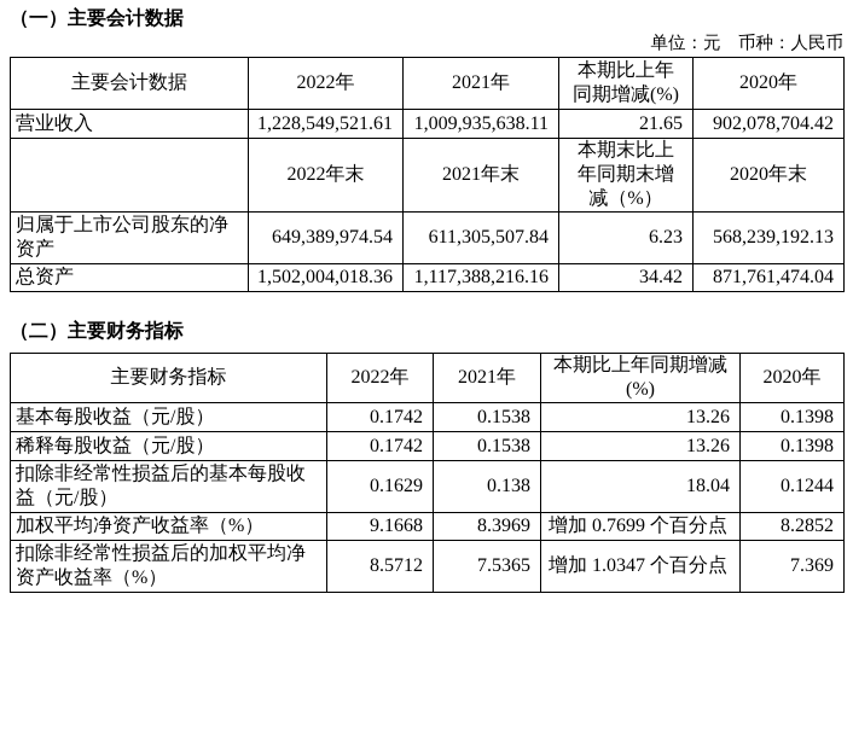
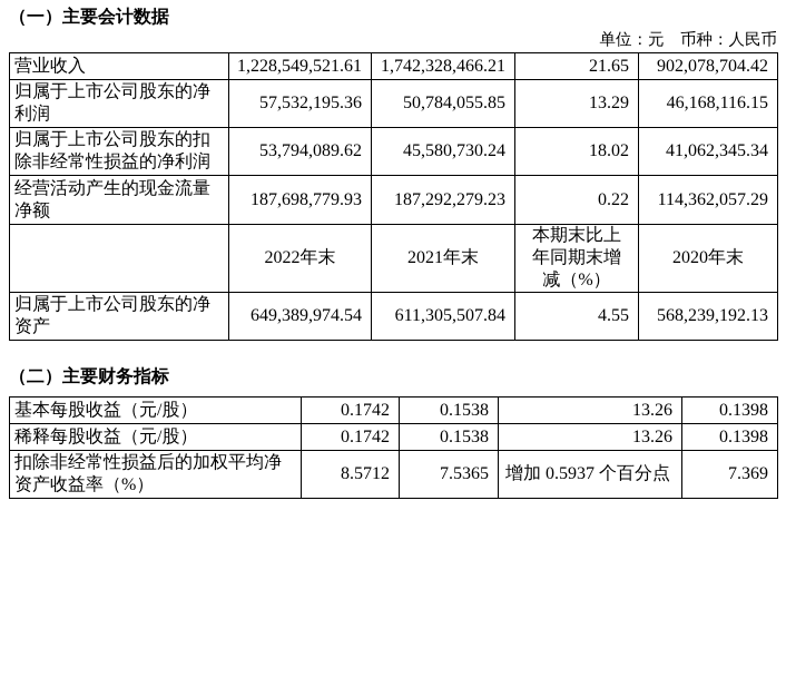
  （一）主要会计数据
  单位：元 币种：人民币
- 主要会计数据	2022年	2021年	本期比上年 同期增减(%)	2020年
- 营业收入	1,228,549,521.61	1,009,935,638.11	21.65	902,078,704.42
+ 营业收入	1,228,549,521.61	1,742,328,466.21	21.65	902,078,704.42
+ 归属于上市公司股东的净利润	57,532,195.36	50,784,055.85	13.29	46,168,116.15
+ 归属于上市公司股东的扣除非经常性损益的净利润	53,794,089.62	45,580,730.24	18.02	41,062,345.34
+ 经营活动产生的现金流量净额	187,698,779.93	187,292,279.23	0.22	114,362,057.29
  	2022年末	2021年末	本期末比上 年同期末增 减（%）	2020年末
- 归属于上市公司股东的净资产	649,389,974.54	611,305,507.84	6.23	568,239,192.13
+ 归属于上市公司股东的净资产	649,389,974.54	611,305,507.84	4.55	568,239,192.13
- 总资产	1,502,004,018.36	1,117,388,216.16	34.42	871,761,474.04
  （二）主要财务指标
- 主要财务指标	2022年	2021年	本期比上年同期增减 (%)	2020年
  基本每股收益（元/股）	0.1742	0.1538	13.26	0.1398
  稀释每股收益（元/股）	0.1742	0.1538	13.26	0.1398
- 扣除非经常性损益后的基本每股收益（元/股）	0.1629	0.138	18.04	0.1244
- 加权平均净资产收益率（%）	9.1668	8.3969	增加 0.7699 个百分点	8.2852
- 扣除非经常性损益后的加权平均净资产收益率（%）	8.5712	7.5365	增加 1.0347 个百分点	7.369
+ 扣除非经常性损益后的加权平均净资产收益率（%）	8.5712	7.5365	增加 0.5937 个百分点	7.369
